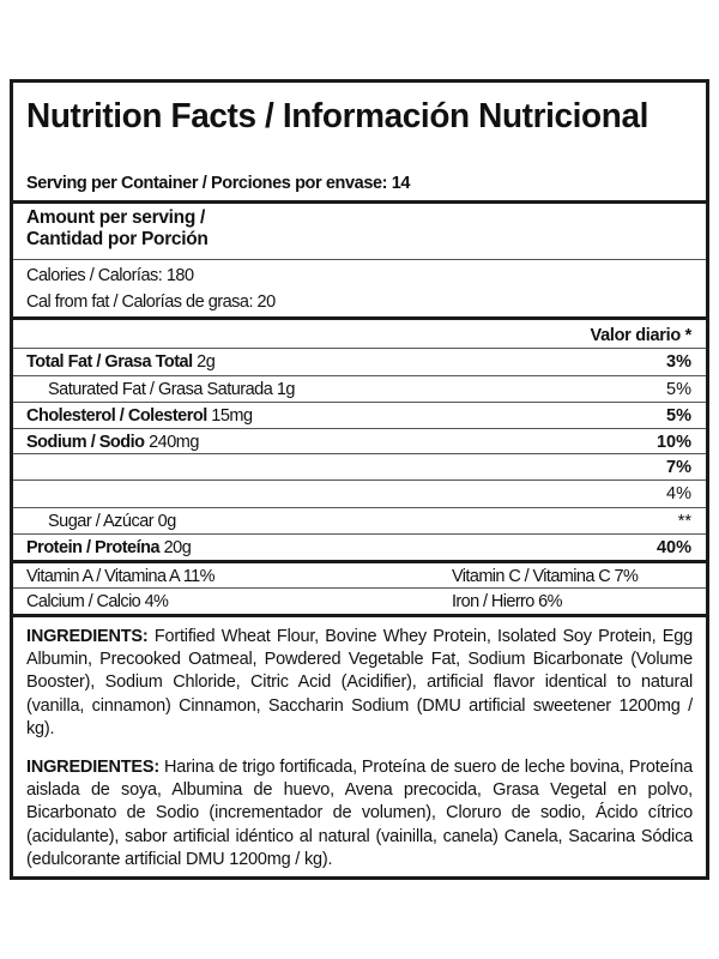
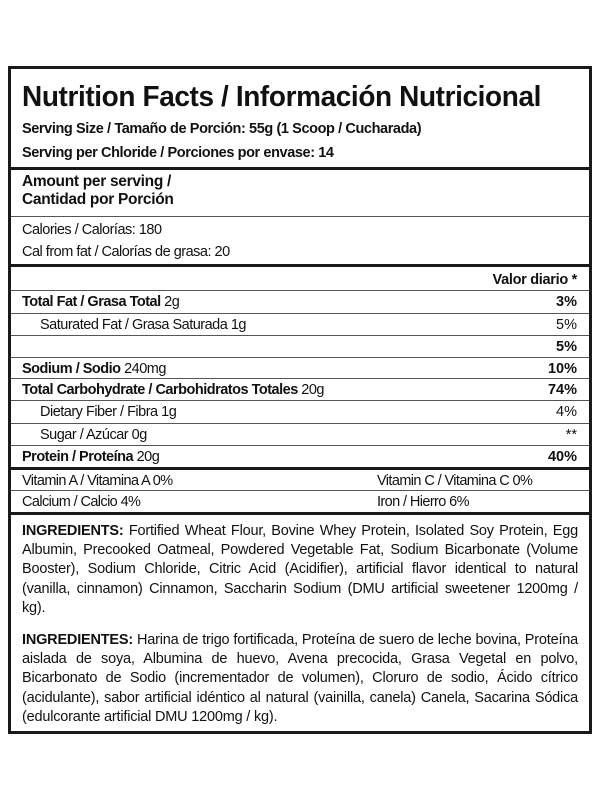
  Nutrition Facts / Información Nutricional
+ Serving Size / Tamaño de Porción: 55g (1 Scoop / Cucharada)
- Serving per Container / Porciones por envase: 14
+ Serving per Chloride / Porciones por envase: 14
  Amount per serving /
  Cantidad por Porción
  Calories / Calorías: 180
  Cal from fat / Calorías de grasa: 20
  Valor diario *
  Total Fat / Grasa Total 2g
  3%
  Saturated Fat / Grasa Saturada 1g
  5%
- Cholesterol / Colesterol 15mg
  5%
  Sodium / Sodio 240mg
  10%
+ Total Carbohydrate / Carbohidratos Totales 20g
- 7%
+ 74%
+ Dietary Fiber / Fibra 1g
  4%
  Sugar / Azúcar 0g
  **
  Protein / Proteína 20g
  40%
- Vitamin A / Vitamina A 11%
+ Vitamin A / Vitamina A 0%
- Vitamin C / Vitamina C 7%
+ Vitamin C / Vitamina C 0%
  Calcium / Calcio 4%
  Iron / Hierro 6%
  INGREDIENTS: Fortified Wheat Flour, Bovine Whey Protein, Isolated Soy Protein, Egg Albumin, Precooked Oatmeal, Powdered Vegetable Fat, Sodium Bicarbonate (Volume Booster), Sodium Chloride, Citric Acid (Acidifier), artificial flavor identical to natural (vanilla, cinnamon) Cinnamon, Saccharin Sodium (DMU artificial sweetener 1200mg / kg).
  INGREDIENTES: Harina de trigo fortificada, Proteína de suero de leche bovina, Proteína aislada de soya, Albumina de huevo, Avena precocida, Grasa Vegetal en polvo, Bicarbonato de Sodio (incrementador de volumen), Cloruro de sodio, Ácido cítrico (acidulante), sabor artificial idéntico al natural (vainilla, canela) Canela, Sacarina Sódica (edulcorante artificial DMU 1200mg / kg).
